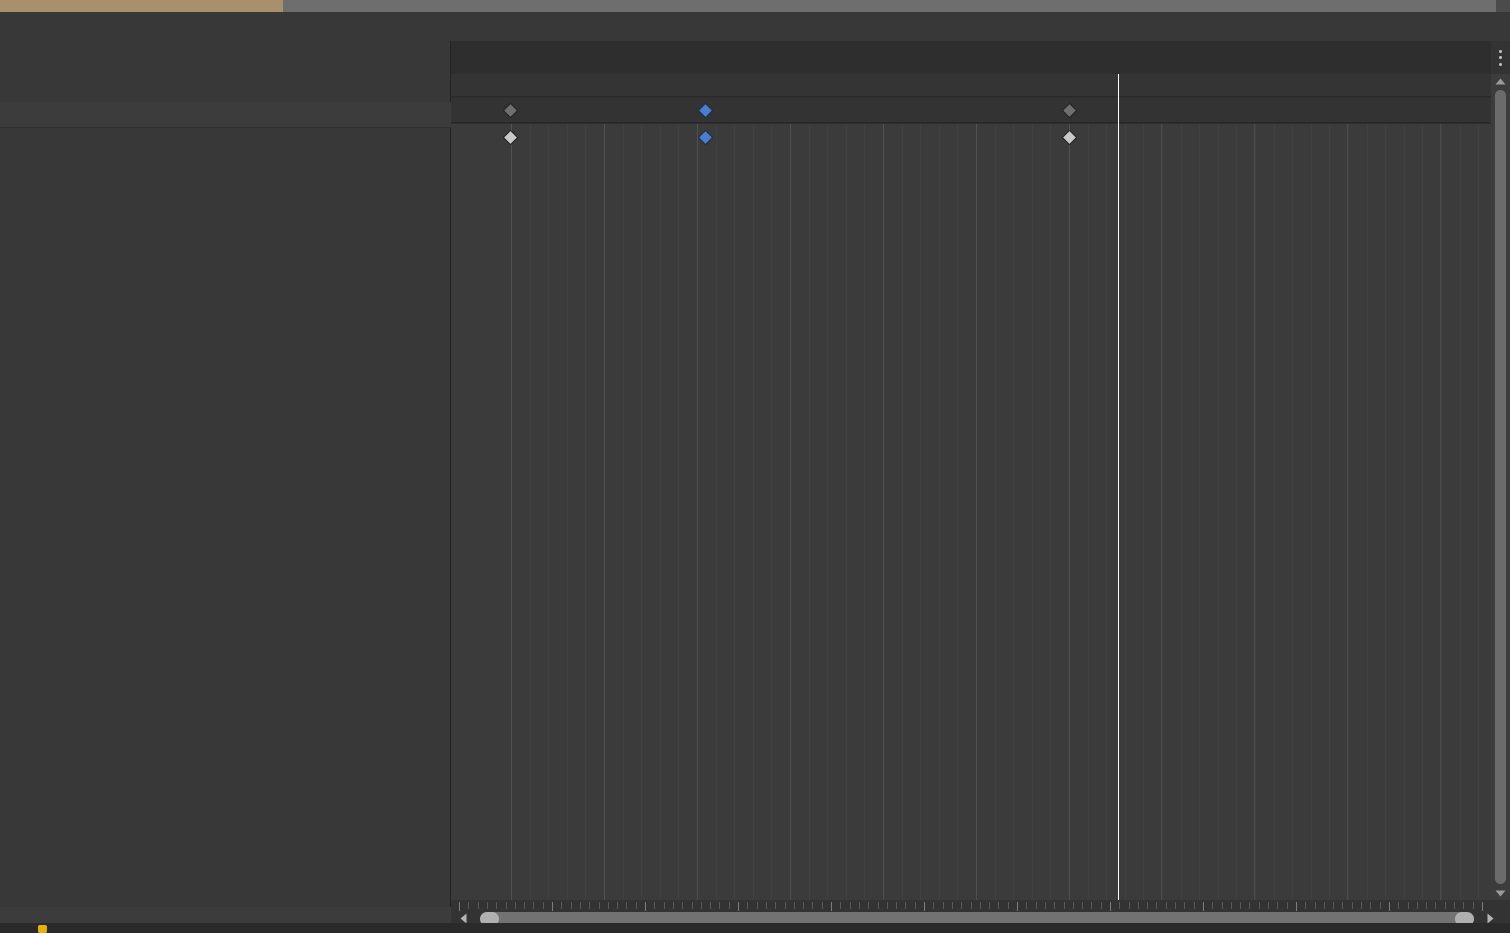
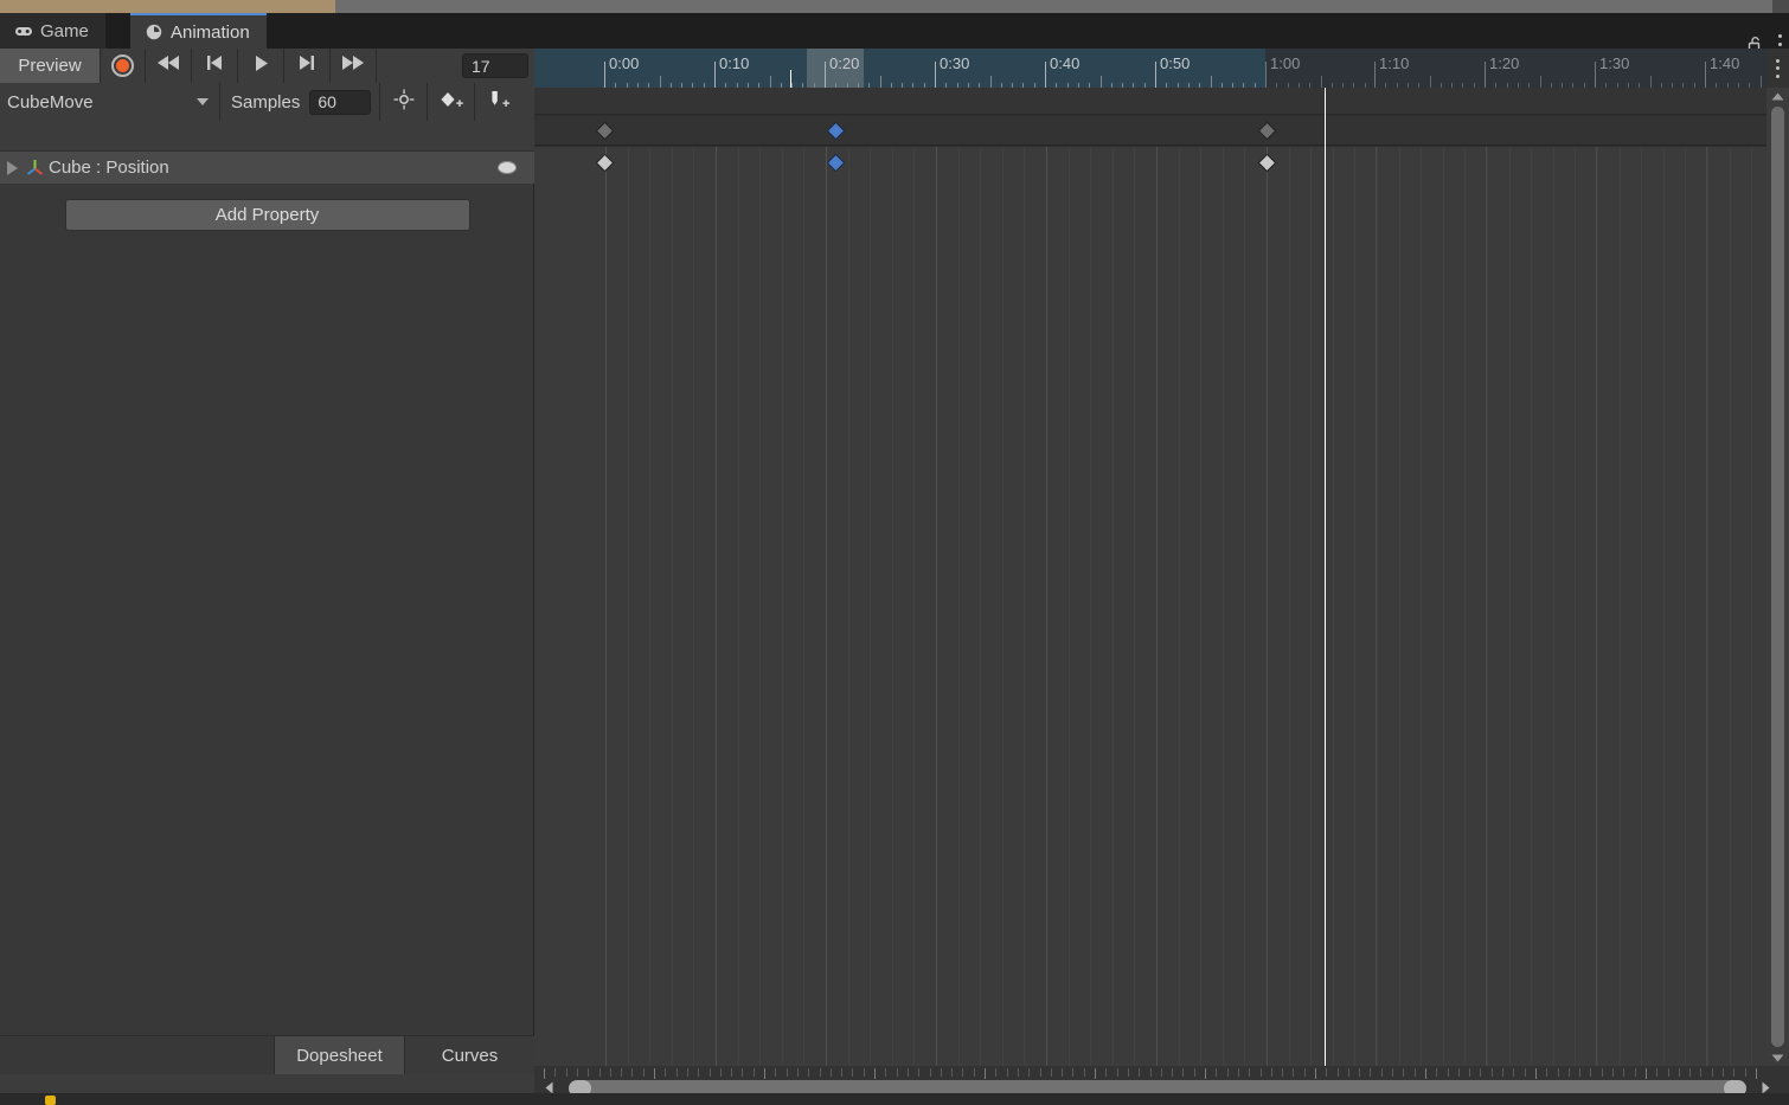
+ Game
+ Animation
+ Preview
+ 17
+ CubeMove
+ Samples
+ 60
+ Cube : Position
+ Add Property
+ Dopesheet
+ Curves
+ 0:00
+ 0:10
+ 0:20
+ 0:30
+ 0:40
+ 0:50
+ 1:00
+ 1:10
+ 1:20
+ 1:30
+ 1:40
